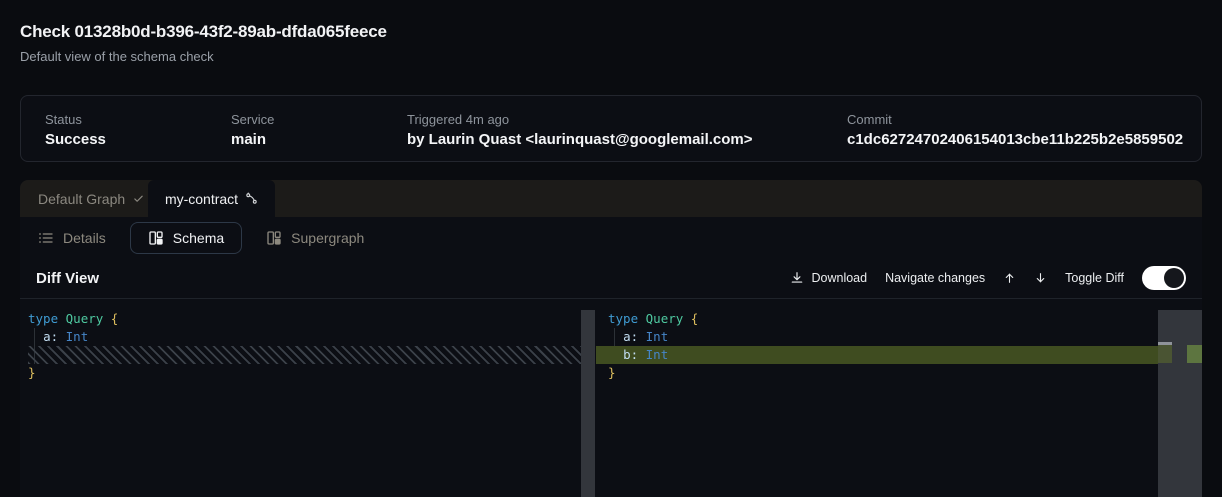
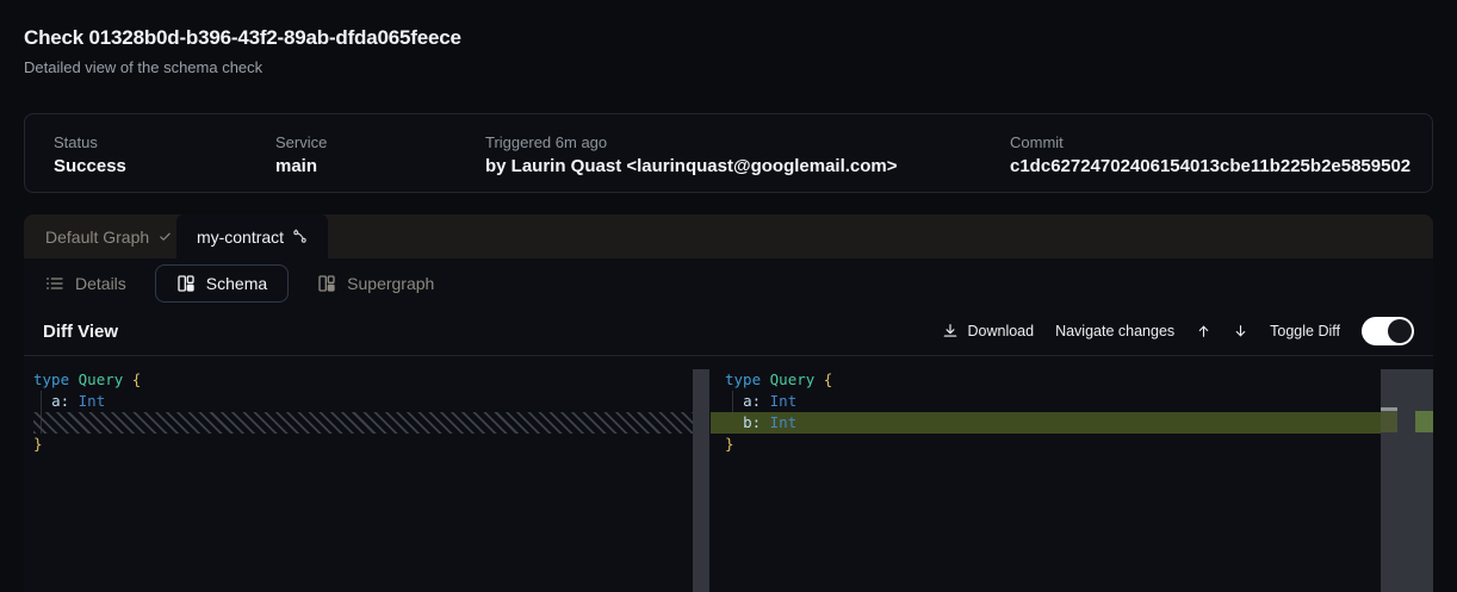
  Check 01328b0d-b396-43f2-89ab-dfda065feece
- Default view of the schema check
+ Detailed view of the schema check
  Status
  Success
  Service
  main
- Triggered 4m ago
+ Triggered 6m ago
  by Laurin Quast <laurinquast@googlemail.com>
  Commit
  c1dc62724702406154013cbe11b225b2e5859502
  Default Graph
  my-contract
  Details
  Schema
  Supergraph
  Diff View
  Download
  Navigate changes
  Toggle Diff
  type Query {
  a: Int
  }
  type Query {
  a: Int
  b: Int
  }
